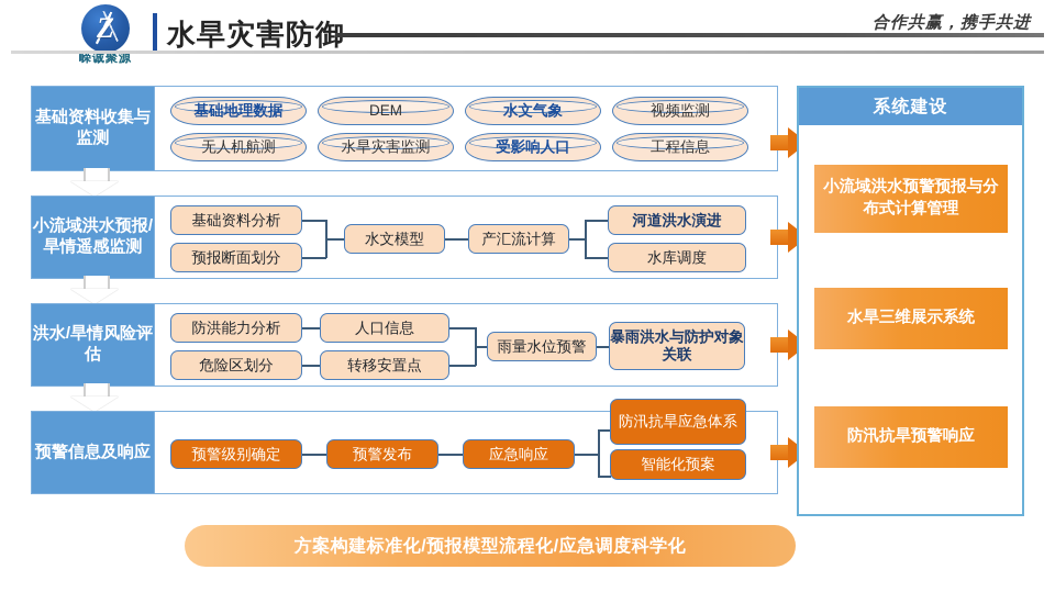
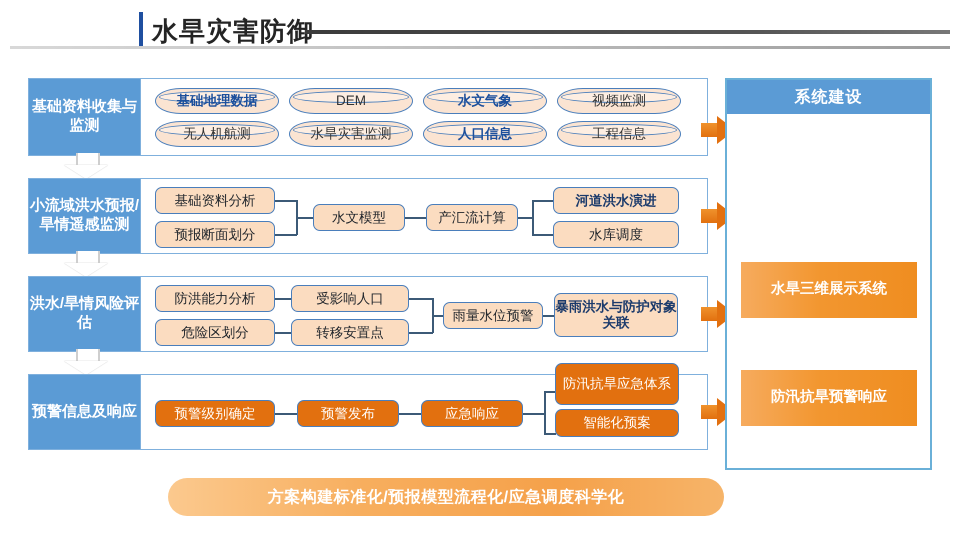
- Z
- 嵘诚聚源
  水旱灾害防御
- 合作共赢，携手共进
  基础资料收集与监测
  基础地理数据
  DEM
  水文气象
  视频监测
  无人机航测
  水旱灾害监测
- 受影响人口
+ 人口信息
  工程信息
  小流域洪水预报/旱情遥感监测
  基础资料分析
  预报断面划分
  水文模型
  产汇流计算
  河道洪水演进
  水库调度
  洪水/旱情风险评估
  防洪能力分析
  危险区划分
- 人口信息
+ 受影响人口
  转移安置点
  雨量水位预警
  暴雨洪水与防护对象关联
  预警信息及响应
  预警级别确定
  预警发布
  应急响应
  防汛抗旱应急体系
  智能化预案
  系统建设
- 小流域洪水预警预报与分布式计算管理
  水旱三维展示系统
  防汛抗旱预警响应
  方案构建标准化/预报模型流程化/应急调度科学化
